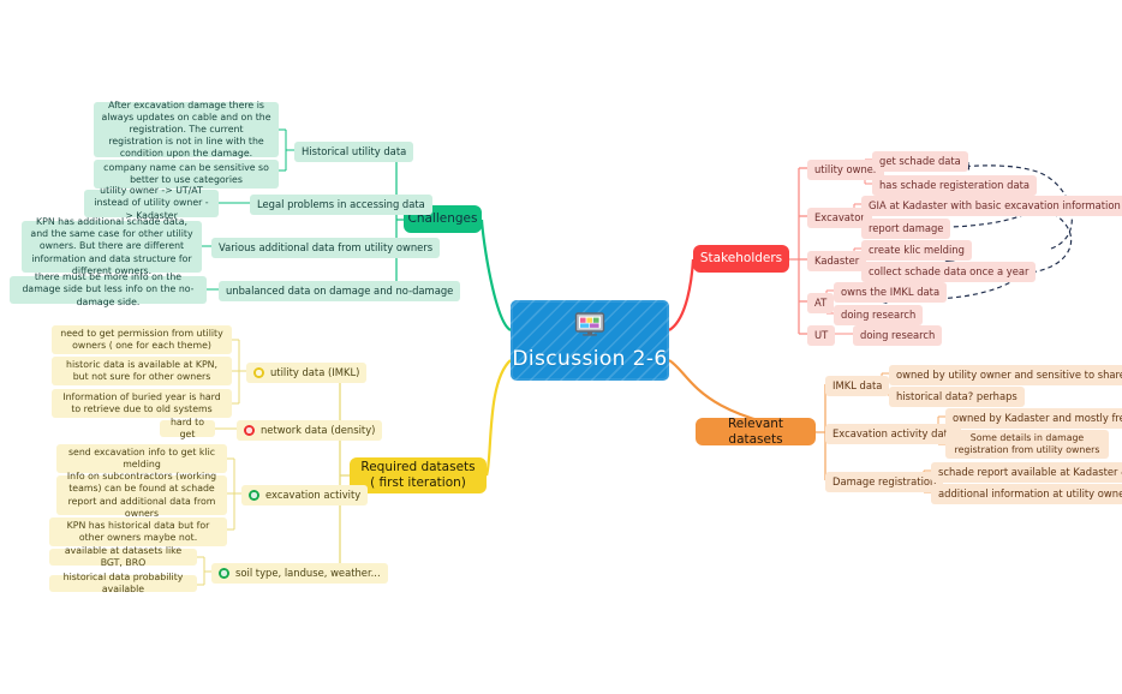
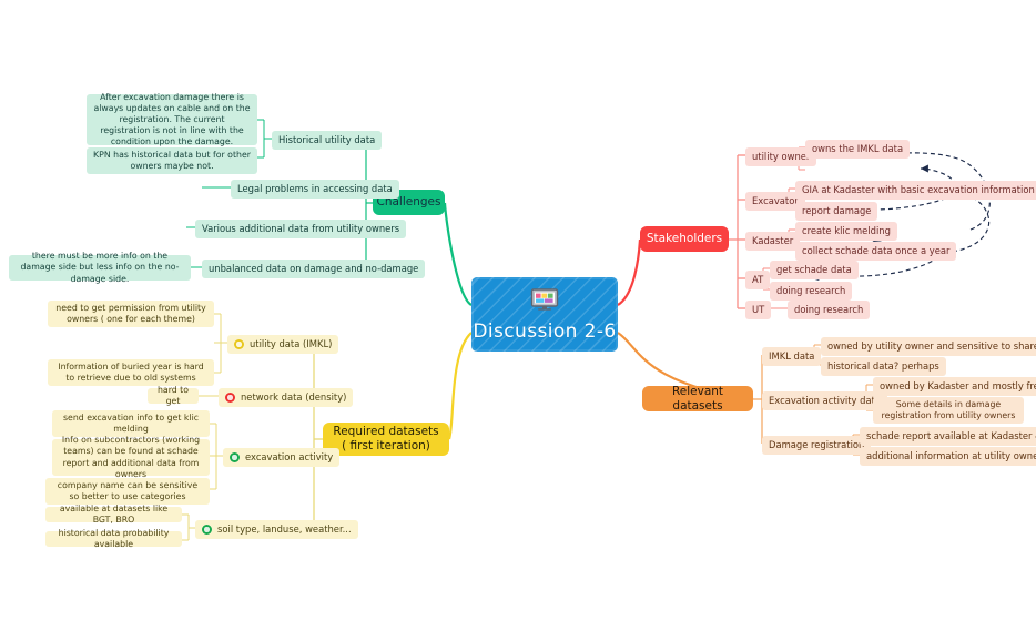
  Discussion 2-6
  Challenges
  Stakeholders
  Relevant datasets
  Required datasets ( first iteration)
  Historical utility data
  Legal problems in accessing data
  Various additional data from utility owners
  unbalanced data on damage and no-damage
  After excavation damage there is always updates on cable and on the registration. The current registration is not in line with the condition upon the damage.
- company name can be sensitive so better to use categories
+ KPN has historical data but for other owners maybe not.
- utility owner -> UT/AT
- instead of utility owner -> Kadaster
- KPN has additional schade data, and the same case for other utility owners. But there are different information and data structure for different owners.
  there must be more info on the damage side but less info on the no-damage side.
  utility owne
  Excavator
  Kadaster
  AT
  UT
- get schade data
+ owns the IMKL data
- has schade registeration data
  GIA at Kadaster with basic excavation information
  report damage
  create klic melding
  collect schade data once a year
- owns the IMKL data
+ get schade data
  doing research
  doing research
  IMKL data
  Excavation activity da
  Damage registratio
  owned by utility owner and sensitive to shar
  historical data? perhaps
  owned by Kadaster and mostly fr
  Some details in damage registration from utility owners
  schade report available at Kadaster
  additional information at utility own
  utility data (IMKL)
  network data (density)
  excavation activity
  soil type, landuse, weather...
  need to get permission from utility owners ( one for each theme)
- historic data is available at KPN, but not sure for other owners
  Information of buried year is hard to retrieve due to old systems
  hard to get
  send excavation info to get klic melding
  Info on subcontractors (working teams) can be found at schade report and additional data from owners
- KPN has historical data but for other owners maybe not.
+ company name can be sensitive so better to use categories
  available at datasets like BGT, BRO
  historical data probability available
